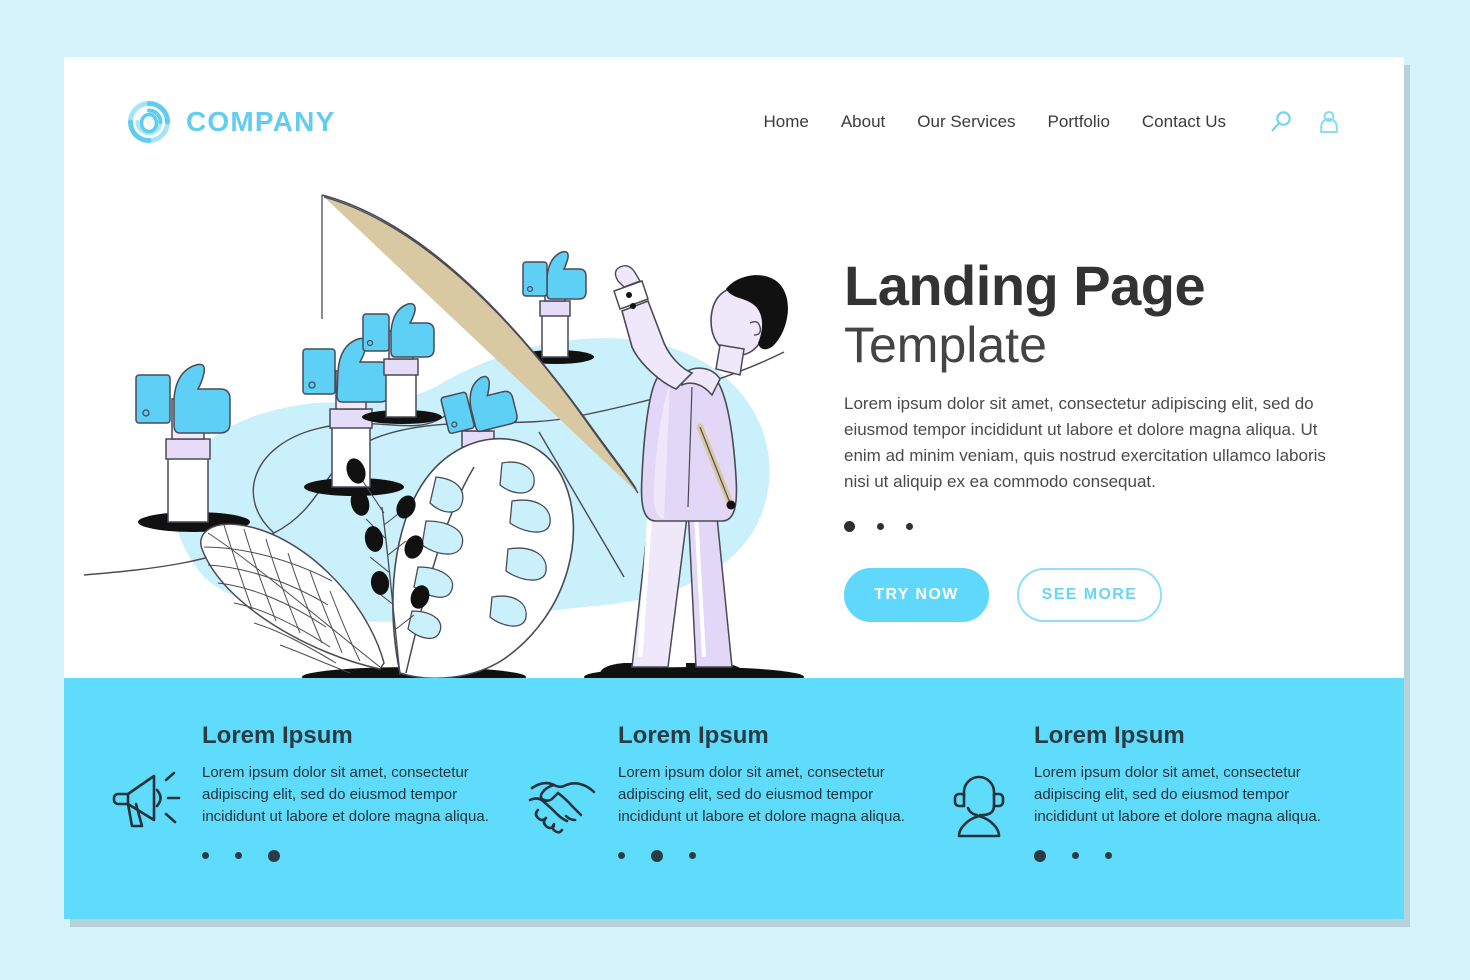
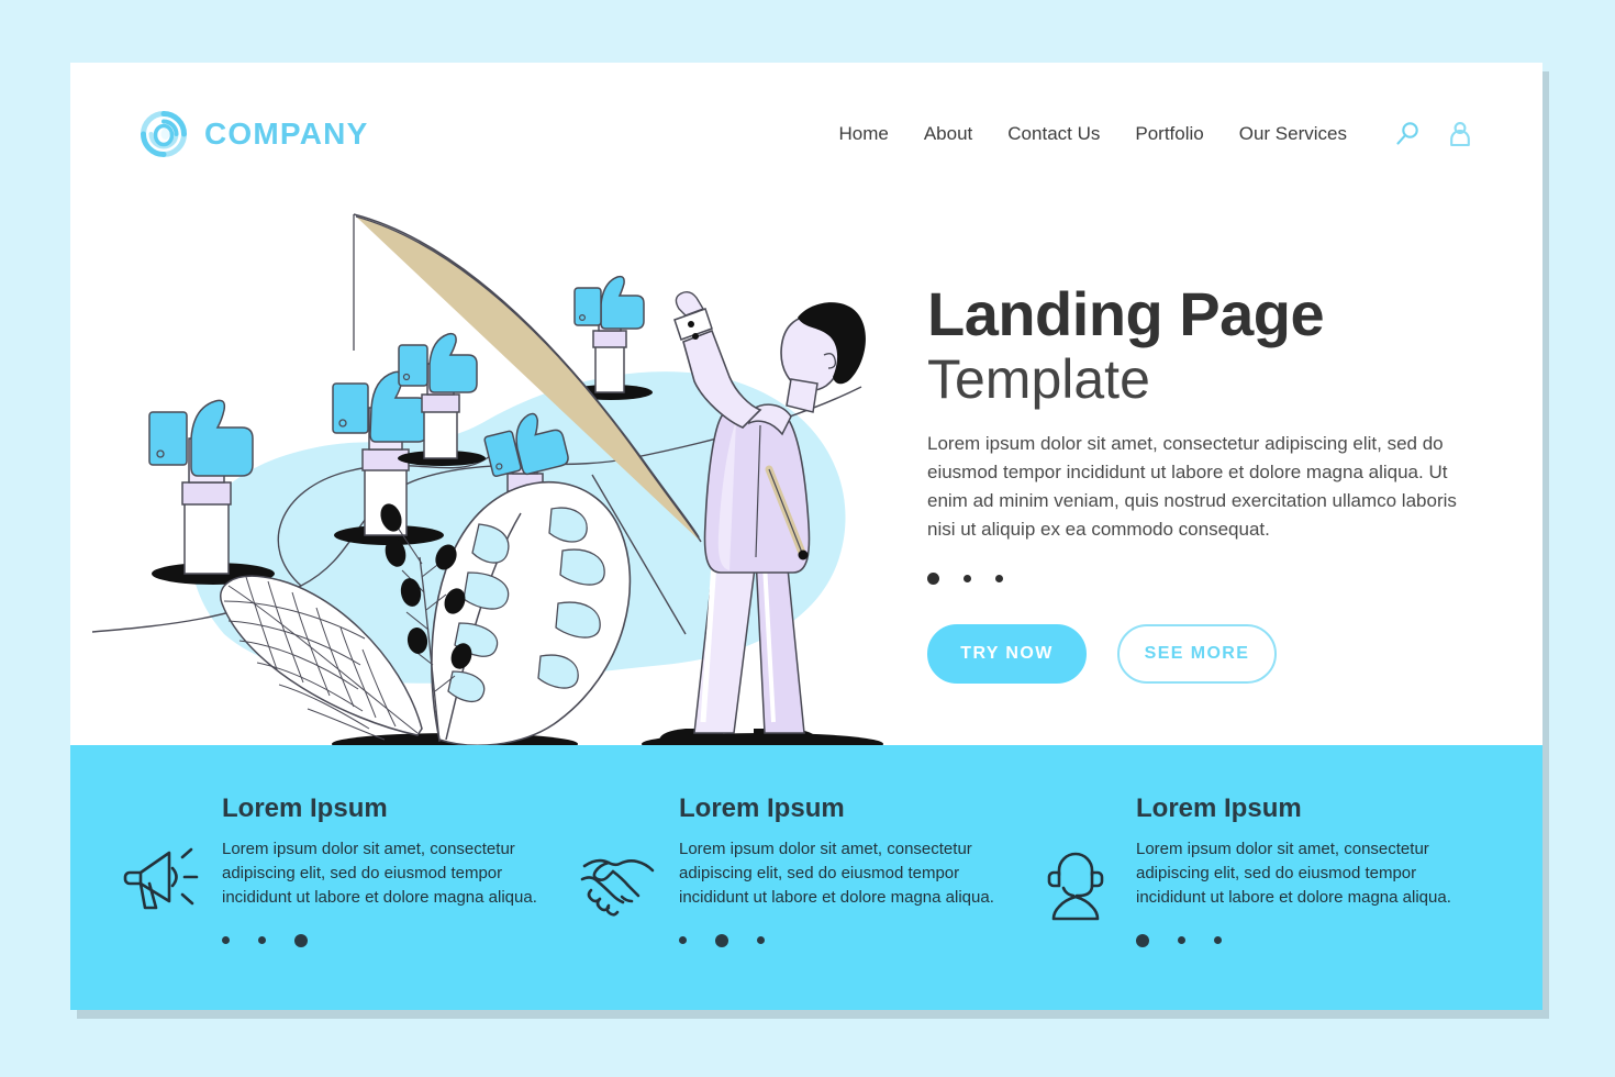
  COMPANY
  Home
  About
- Our Services
+ Contact Us
  Portfolio
- Contact Us
+ Our Services
  Landing Page
  Template
  Lorem ipsum dolor sit amet, consectetur adipiscing elit, sed do eiusmod tempor incididunt ut labore et dolore magna aliqua. Ut enim ad minim veniam, quis nostrud exercitation ullamco laboris nisi ut aliquip ex ea commodo consequat.
  TRY NOW
  SEE MORE
  Lorem Ipsum
  Lorem ipsum dolor sit amet, consectetur adipiscing elit, sed do eiusmod tempor incididunt ut labore et dolore magna aliqua.
  Lorem Ipsum
  Lorem ipsum dolor sit amet, consectetur adipiscing elit, sed do eiusmod tempor incididunt ut labore et dolore magna aliqua.
  Lorem Ipsum
  Lorem ipsum dolor sit amet, consectetur adipiscing elit, sed do eiusmod tempor incididunt ut labore et dolore magna aliqua.
